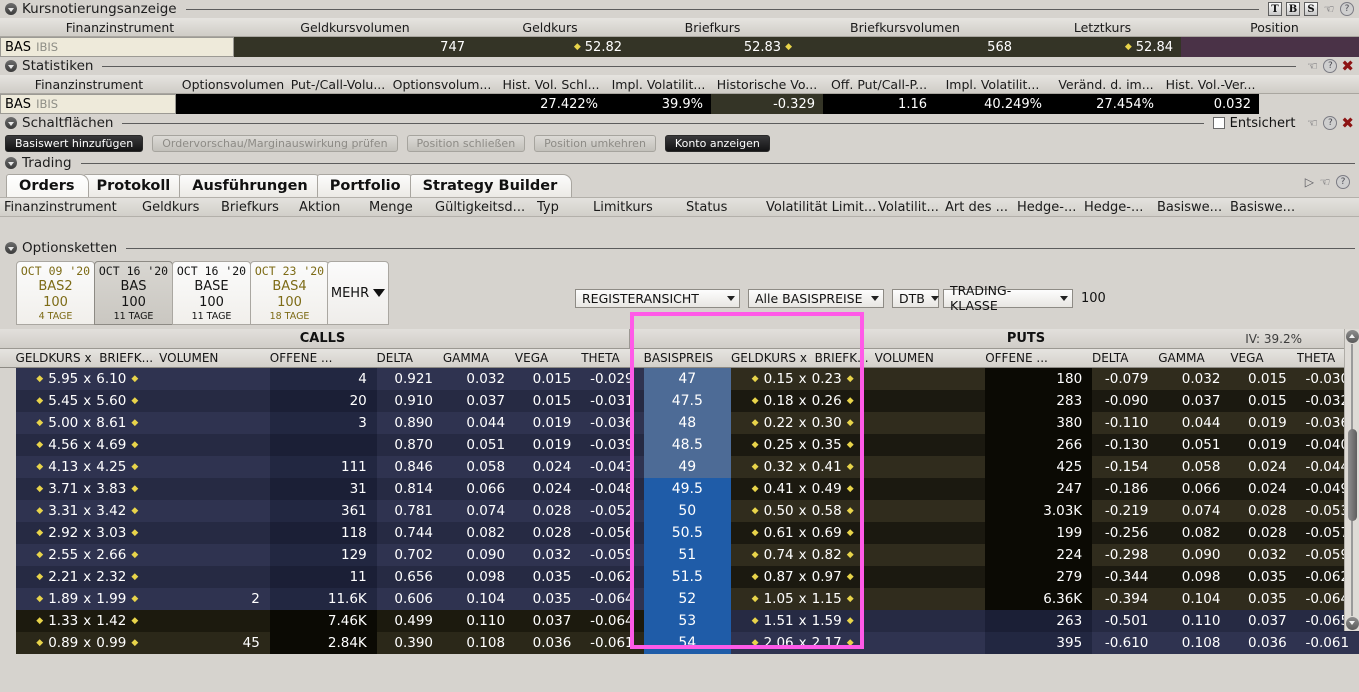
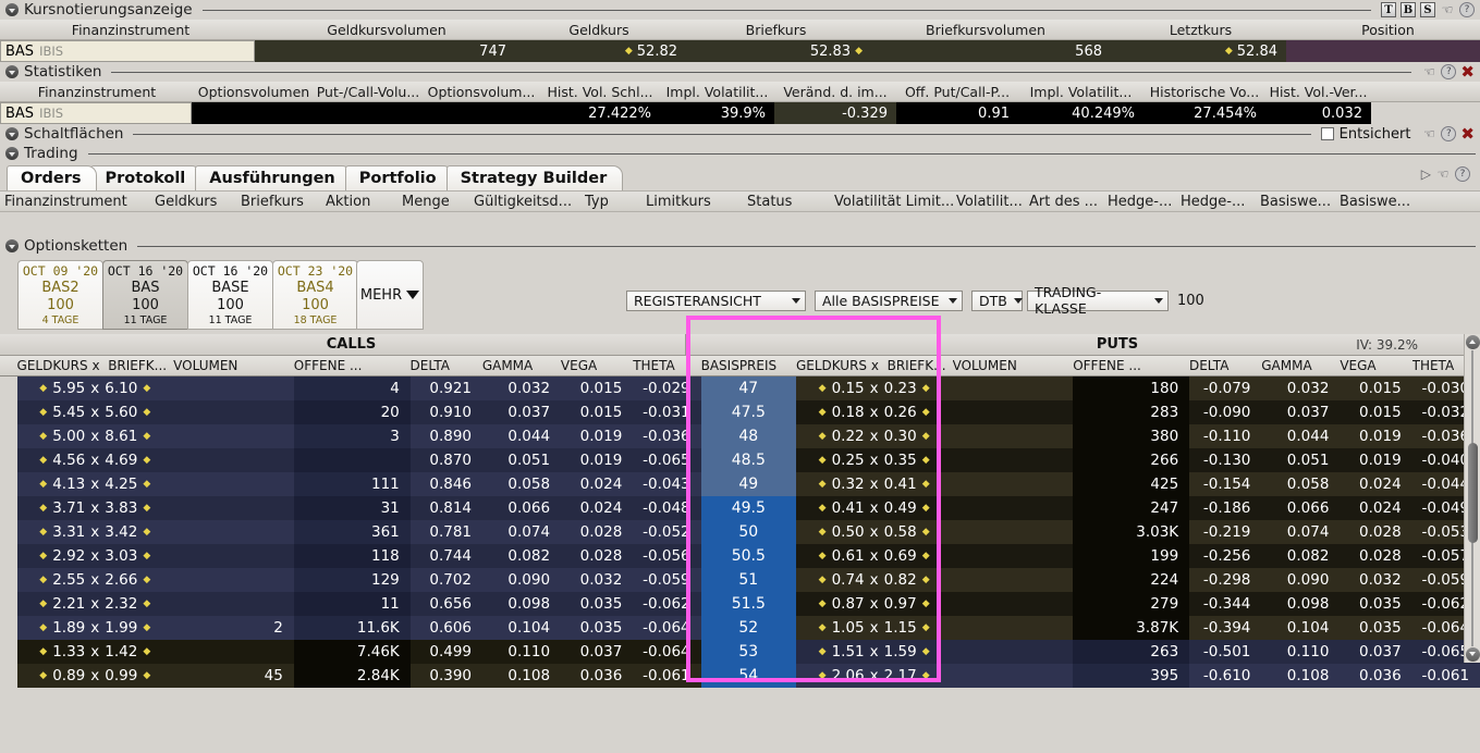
  Kursnotierungsanzeige
  T
  B
  S
  ☜
  ?
  Finanzinstrument
  Geldkursvolumen
  Geldkurs
  Briefkurs
  Briefkursvolumen
  Letztkurs
  Position
  BAS
  IBIS
  747
  ◆
  52.82
  52.83
  ◆
  568
  ◆
  52.84
  Statistiken
  ☜
  ?
  ✖
  Finanzinstrument
  Optionsvolumen
  Put-/Call-Volu...
  Optionsvolum...
  Hist. Vol. Schl...
  Impl. Volatilit...
- Historische Vo...
+ Veränd. d. im...
  Off. Put/Call-P...
  Impl. Volatilit...
- Veränd. d. im...
+ Historische Vo...
  Hist. Vol.-Ver...
  BAS
  IBIS
  27.422%
  39.9%
  -0.329
- 1.16
+ 0.91
  40.249%
  27.454%
  0.032
  Schaltflächen
  Entsichert
  ☜
  ?
  ✖
- Basiswert hinzufügen
- Ordervorschau/Marginauswirkung prüfen
- Position schließen
- Position umkehren
- Konto anzeigen
  Trading
  Orders
  Protokoll
  Ausführungen
  Portfolio
  Strategy Builder
  ▷
  ☜
  ?
  Finanzinstrument
  Geldkurs
  Briefkurs
  Aktion
  Menge
  Gültigkeitsd...
  Typ
  Limitkurs
  Status
  Volatilität Limit...
  Volatilit...
  Art des ...
  Hedge-...
  Hedge-...
  Basiswe...
  Basiswe...
  Optionsketten
  OCT 09 '20
  BAS2
  100
  4 TAGE
  OCT 16 '20
  BAS
  100
  11 TAGE
  OCT 16 '20
  BASE
  100
  11 TAGE
  OCT 23 '20
  BAS4
  100
  18 TAGE
  MEHR
  REGISTERANSICHT
  Alle BASISPREISE
  DTB
  TRADING-KLASSE
  100
  CALLS
  PUTS
  IV: 39.2%
  GELDKURS x BRIEFK...
  VOLUMEN
  OFFENE ...
  DELTA
  GAMMA
  VEGA
  THETA
  BASISPREIS
  GELDKURS x BRIEFK...
  VOLUMEN
  OFFENE ...
  DELTA
  GAMMA
  VEGA
  THETA
  ◆
  5.95
  x
  6.10
  ◆
  4
  0.921
  0.032
  0.015
  -0.029
  47
  ◆
  0.15
  x
  0.23
  ◆
  180
  -0.079
  0.032
  0.015
  -0.03
  ◆
  5.45
  x
  5.60
  ◆
  20
  0.910
  0.037
  0.015
  -0.031
  47.5
  ◆
  0.18
  x
  0.26
  ◆
  283
  -0.090
  0.037
  0.015
  -0.03
  ◆
  5.00
  x
  8.61
  ◆
  3
  0.890
  0.044
  0.019
  -0.036
  48
  ◆
  0.22
  x
  0.30
  ◆
  380
  -0.110
  0.044
  0.019
  -0.03
  ◆
  4.56
  x
  4.69
  ◆
  0.870
  0.051
  0.019
- -0.039
+ -0.065
  48.5
  ◆
  0.25
  x
  0.35
  ◆
  266
  -0.130
  0.051
  0.019
  -0.04
  ◆
  4.13
  x
  4.25
  ◆
  111
  0.846
  0.058
  0.024
  -0.043
  49
  ◆
  0.32
  x
  0.41
  ◆
  425
  -0.154
  0.058
  0.024
  -0.04
  ◆
  3.71
  x
  3.83
  ◆
  31
  0.814
  0.066
  0.024
  -0.048
  49.5
  ◆
  0.41
  x
  0.49
  ◆
  247
  -0.186
  0.066
  0.024
  -0.04
  ◆
  3.31
  x
  3.42
  ◆
  361
  0.781
  0.074
  0.028
  -0.052
  50
  ◆
  0.50
  x
  0.58
  ◆
  3.03K
  -0.219
  0.074
  0.028
  -0.05
  ◆
  2.92
  x
  3.03
  ◆
  118
  0.744
  0.082
  0.028
  -0.056
  50.5
  ◆
  0.61
  x
  0.69
  ◆
  199
  -0.256
  0.082
  0.028
  -0.05
  ◆
  2.55
  x
  2.66
  ◆
  129
  0.702
  0.090
  0.032
  -0.059
  51
  ◆
  0.74
  x
  0.82
  ◆
  224
  -0.298
  0.090
  0.032
  -0.05
  ◆
  2.21
  x
  2.32
  ◆
  11
  0.656
  0.098
  0.035
  -0.062
  51.5
  ◆
  0.87
  x
  0.97
  ◆
  279
  -0.344
  0.098
  0.035
  -0.06
  ◆
  1.89
  x
  1.99
  ◆
  2
  11.6K
  0.606
  0.104
  0.035
  -0.064
  52
  ◆
  1.05
  x
  1.15
  ◆
- 6.36K
+ 3.87K
  -0.394
  0.104
  0.035
  -0.06
  ◆
  1.33
  x
  1.42
  ◆
  7.46K
  0.499
  0.110
  0.037
  -0.064
  53
  ◆
  1.51
  x
  1.59
  ◆
  263
  -0.501
  0.110
  0.037
  -0.06
  ◆
  0.89
  x
  0.99
  ◆
  45
  2.84K
  0.390
  0.108
  0.036
  -0.061
  54
  ◆
  2.06
  x
  2.17
  ◆
  395
  -0.610
  0.108
  0.036
  -0.061
